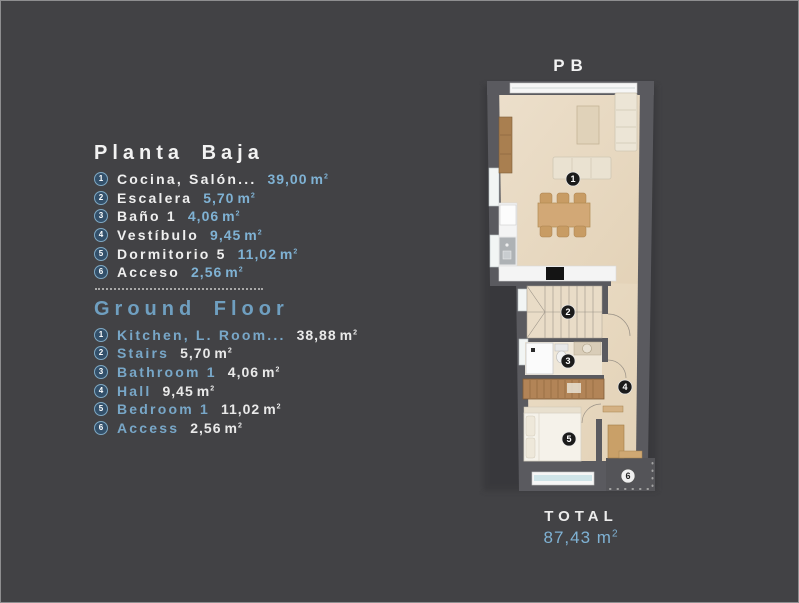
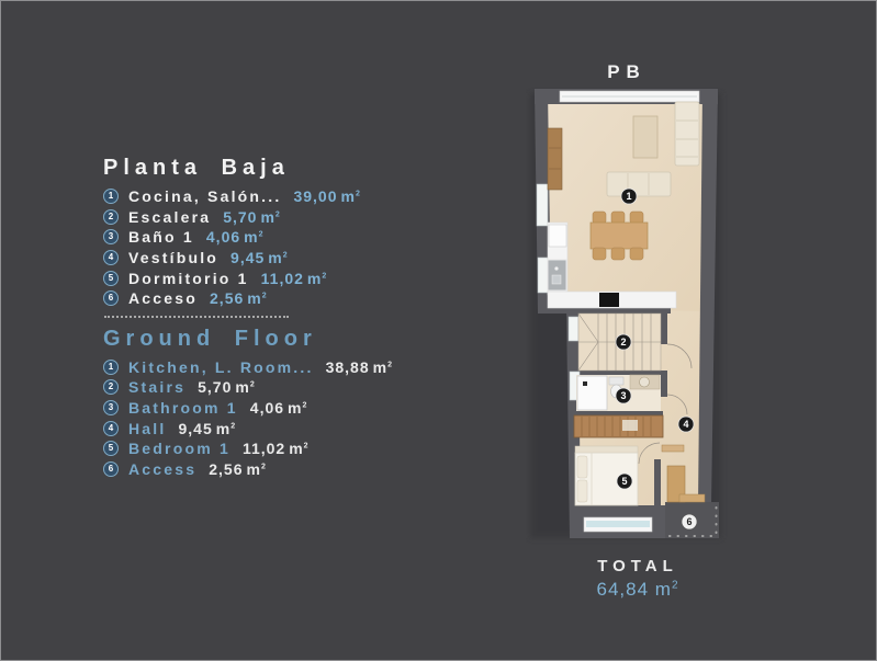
  Planta Baja
  1
  Cocina, Salón...
  39,00 m
  2
  Escalera
  5,70 m
  3
  Baño 1
  4,06 m
  4
  Vestíbulo
  9,45 m
  5
- Dormitorio 5
+ Dormitorio 1
  11,02 m
  6
  Acceso
  2,56 m
  Ground Floor
  1
  Kitchen, L. Room...
  38,88 m
  2
  Stairs
  5,70 m
  3
  Bathroom 1
  4,06 m
  4
  Hall
  9,45 m
  5
  Bedroom 1
  11,02 m
  6
  Access
  2,56 m
  PB
  1
  2
  3
  4
  5
  6
  TOTAL
- 87,43 m2
+ 64,84 m2
